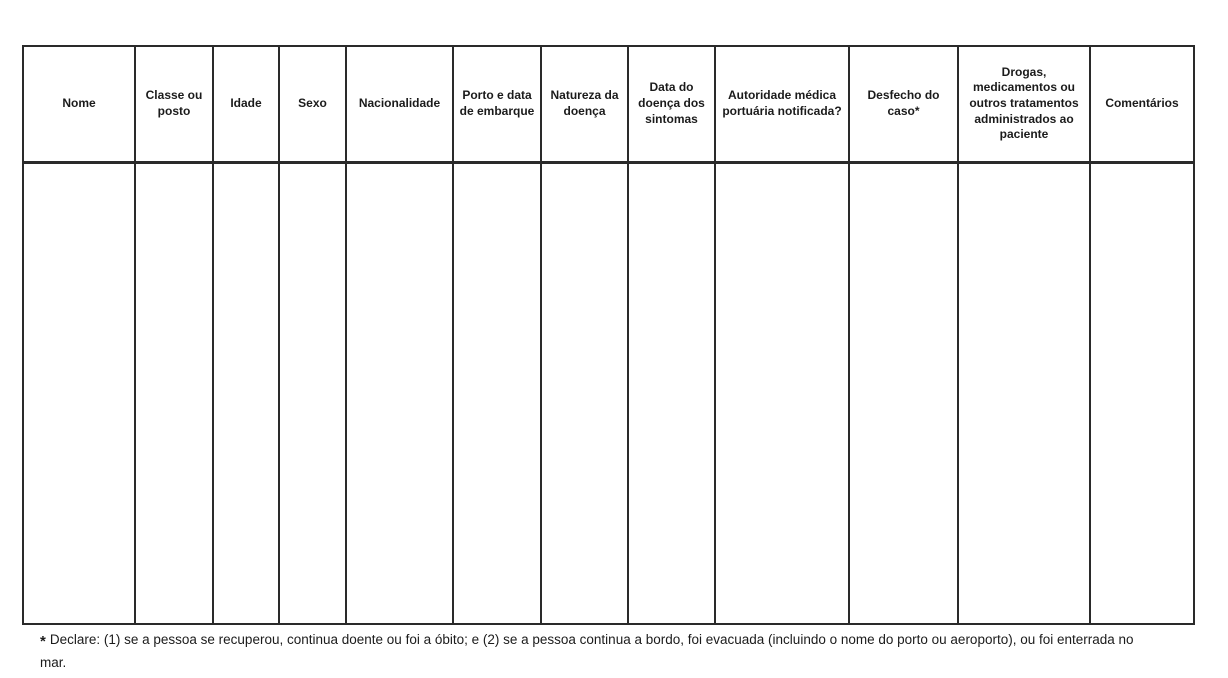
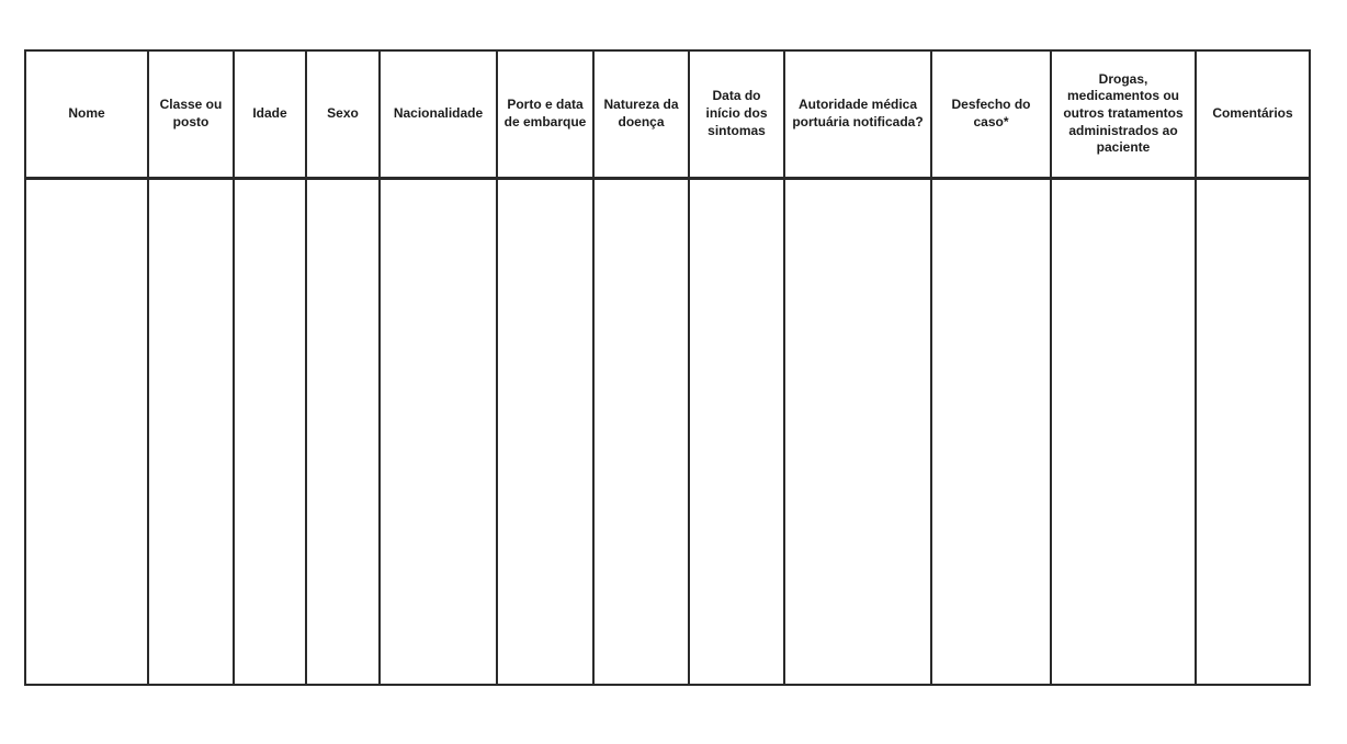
- Nome	Classe ou posto	Idade	Sexo	Nacionalidade	Porto e data de embarque	Natureza da doença	Data do doença dos sintomas	Autoridade médica portuária notificada?	Desfecho do caso*	Drogas, medicamentos ou outros tratamentos administrados ao paciente	Comentários
+ Nome	Classe ou posto	Idade	Sexo	Nacionalidade	Porto e data de embarque	Natureza da doença	Data do início dos sintomas	Autoridade médica portuária notificada?	Desfecho do caso*	Drogas, medicamentos ou outros tratamentos administrados ao paciente	Comentários
- * Declare: (1) se a pessoa se recuperou, continua doente ou foi a óbito; e (2) se a pessoa continua a bordo, foi evacuada (incluindo o nome do porto ou aeroporto), ou foi enterrada no mar.
